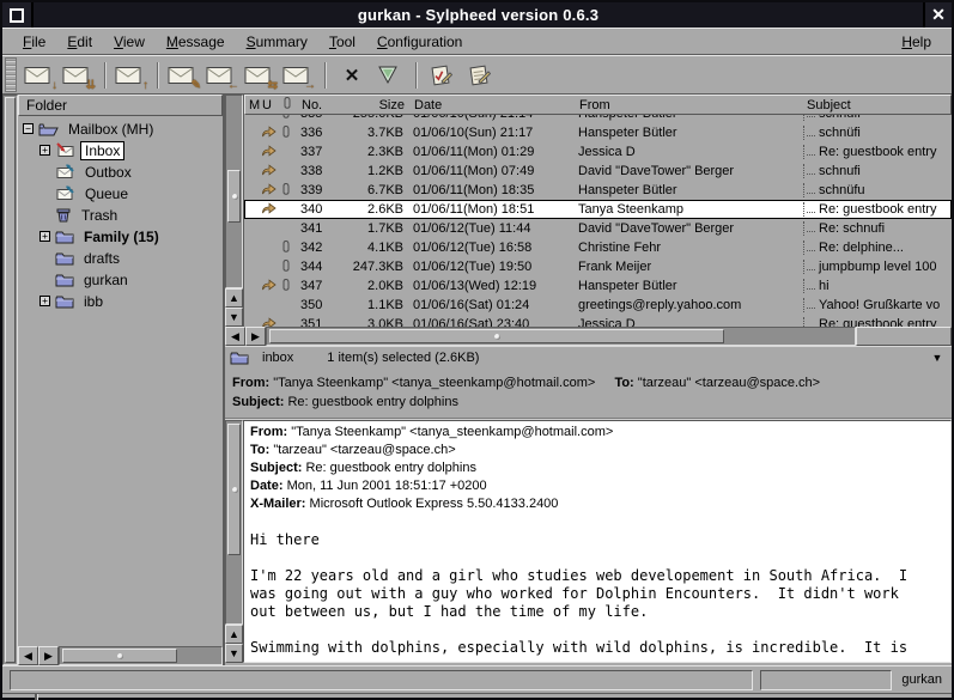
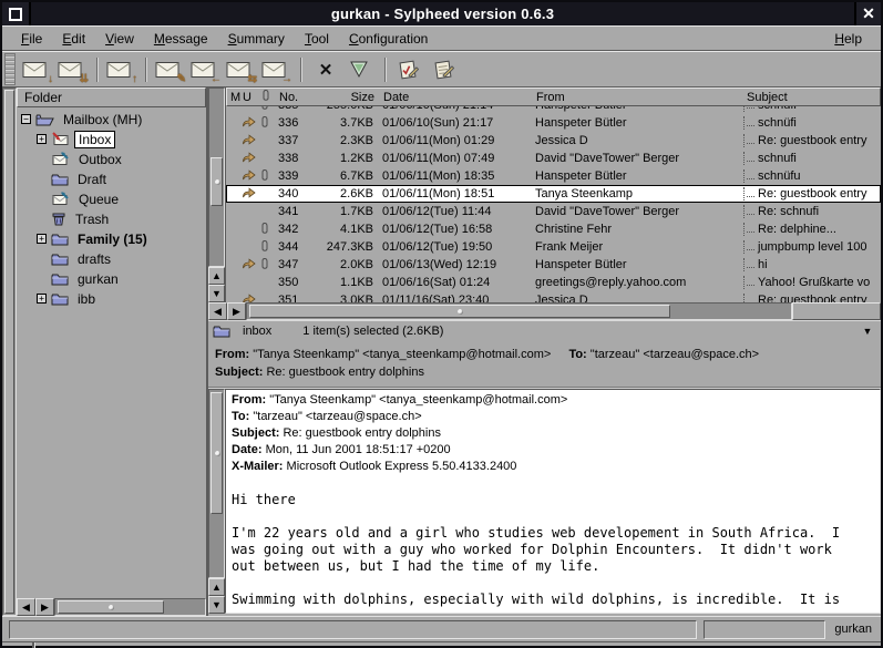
  gurkan - Sylpheed version 0.6.3
  ✕
  File
  Edit
  View
  Message
  Summary
  Tool
  Configuration
  Help
  ↓
  ⇊
  ↑
  ✎
  ←
  ⇆
  →
  ✕
  Folder
  −
  Mailbox (MH)
  +
  Inbox
  Outbox
+ Draft
  Queue
  Trash
  +
  Family (15)
  drafts
  gurkan
  +
  ibb
  ◀
  ▶
  ▲
  ▼
  M
  U
  No.
  Size
  Date
  From
  Subject
  336
  3.7KB
  01/06/10(Sun) 21:17
  Hanspeter Bütler
  schnüfi
  337
  2.3KB
  01/06/11(Mon) 01:29
  Jessica D
  Re: guestbook entry
  338
  1.2KB
  01/06/11(Mon) 07:49
  David "DaveTower" Berger
  schnufi
  339
  6.7KB
  01/06/11(Mon) 18:35
  Hanspeter Bütler
  schnüfu
  340
  2.6KB
  01/06/11(Mon) 18:51
  Tanya Steenkamp
  Re: guestbook entry
  341
  1.7KB
  01/06/12(Tue) 11:44
  David "DaveTower" Berger
  Re: schnufi
  342
  4.1KB
  01/06/12(Tue) 16:58
  Christine Fehr
  Re: delphine...
  344
  247.3KB
  01/06/12(Tue) 19:50
  Frank Meijer
  jumpbump level 100
  347
  2.0KB
  01/06/13(Wed) 12:19
  Hanspeter Bütler
  hi
  350
  1.1KB
  01/06/16(Sat) 01:24
  greetings@reply.yahoo.com
  Yahoo! Grußkarte vo
  351
  3.0KB
- 01/06/16(Sat) 23:40
+ 01/11/16(Sat) 23:40
  Jessica D
  Re: guestbook entry
  ◀
  ▶
  inbox
  1 item(s) selected (2.6KB)
  ▼
  From: "Tanya Steenkamp" <tanya_steenkamp@hotmail.com> To: "tarzeau" <tarzeau@space.ch>
  Subject: Re: guestbook entry dolphins
  ▲
  ▼
  From: "Tanya Steenkamp" <tanya_steenkamp@hotmail.com>
  To: "tarzeau" <tarzeau@space.ch>
  Subject: Re: guestbook entry dolphins
  Date: Mon, 11 Jun 2001 18:51:17 +0200
  X-Mailer: Microsoft Outlook Express 5.50.4133.2400
  Hi there
  I'm 22 years old and a girl who studies web developement in South Africa. I
  was going out with a guy who worked for Dolphin Encounters. It didn't work
  out between us, but I had the time of my life.
  Swimming with dolphins, especially with wild dolphins, is incredible. It is
  gurkan
